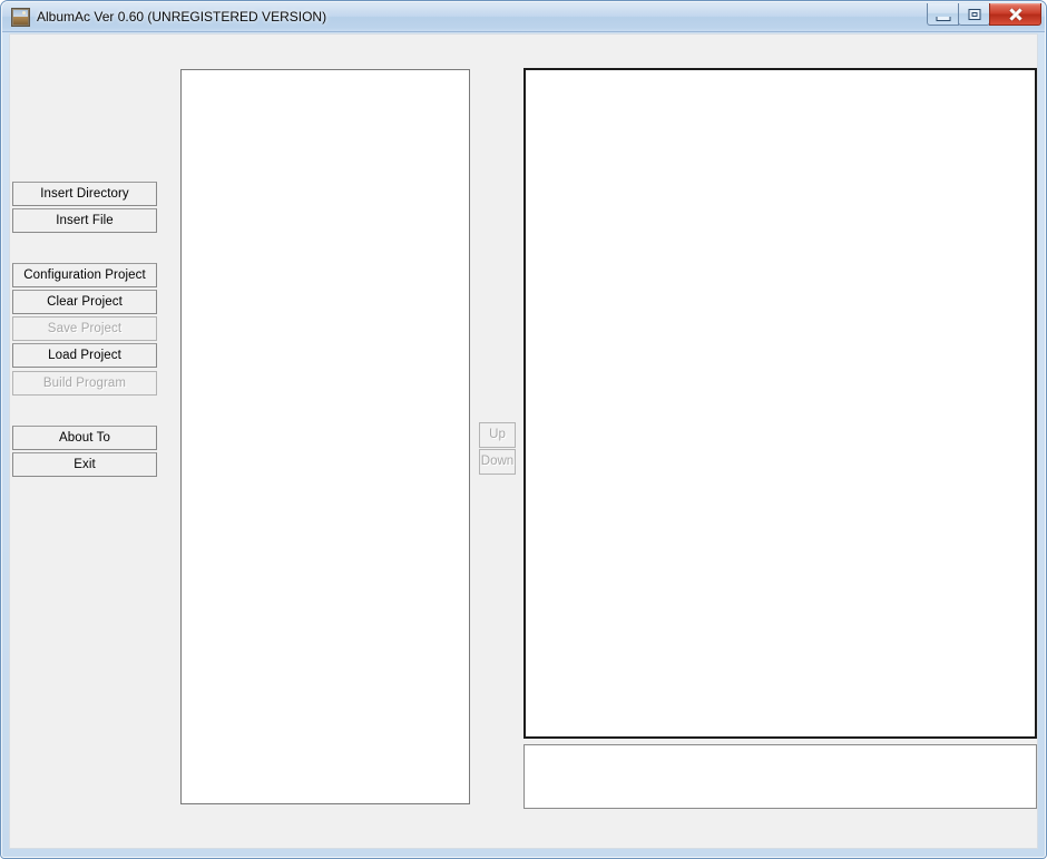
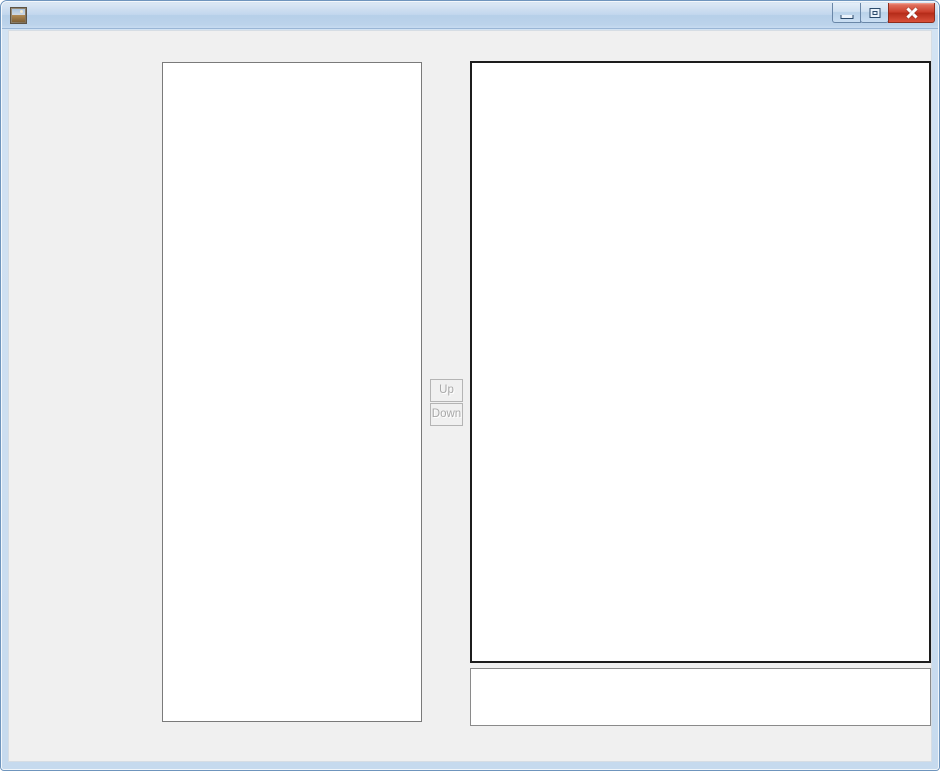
- AlbumAc Ver 0.60 (UNREGISTERED VERSION)
- Insert Directory
- Insert File
- Configuration Project
- Clear Project
- Save Project
- Load Project
- Build Program
- About To
- Exit
  Up
  Down
